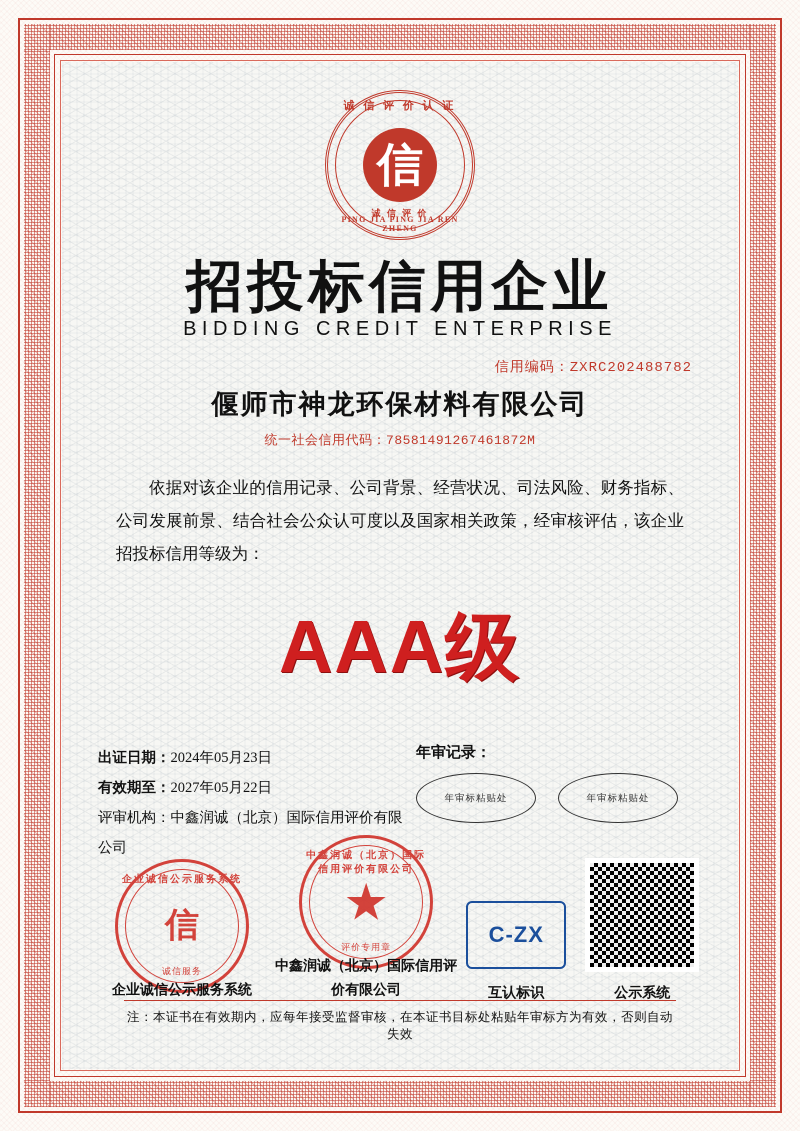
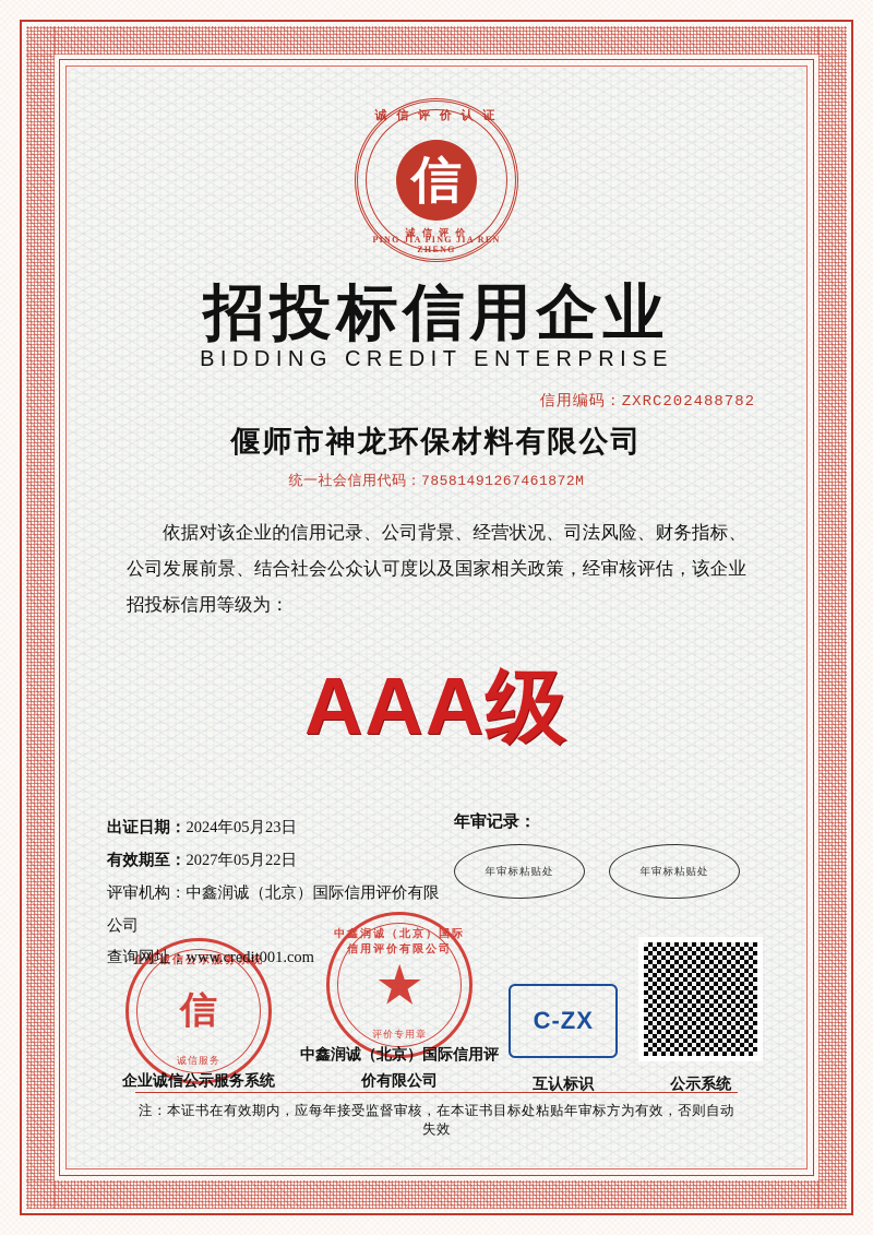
  诚 信 评 价 认 证
  信
  诚 信 评 价
  PING JIA PING JIA REN ZHENG
  招投标信用企业
  BIDDING CREDIT ENTERPRISE
  信用编码：ZXRC202488782
  偃师市神龙环保材料有限公司
  统一社会信用代码：78581491267461872M
  依据对该企业的信用记录、公司背景、经营状况、司法风险、财务指标、公司发展前景、结合社会公众认可度以及国家相关政策，经审核评估，该企业招投标信用等级为：
  AAA级
  出证日期：2024年05月23日
  有效期至：2027年05月22日
  评审机构：中鑫润诚（北京）国际信用评价有限公司
+ 查询网址：www.credit001.com
  年审记录：
  年审标粘贴处
  年审标粘贴处
  企业诚信公示服务系统
  信
  诚信服务
  企业诚信公示服务系统
  中鑫润诚（北京）国际信用评价有限公司
  ★
  评价专用章
  中鑫润诚（北京）国际信用评价有限公司
  C-ZX
  互认标识
  公示系统
  注：本证书在有效期内，应每年接受监督审核，在本证书目标处粘贴年审标方为有效，否则自动失效
